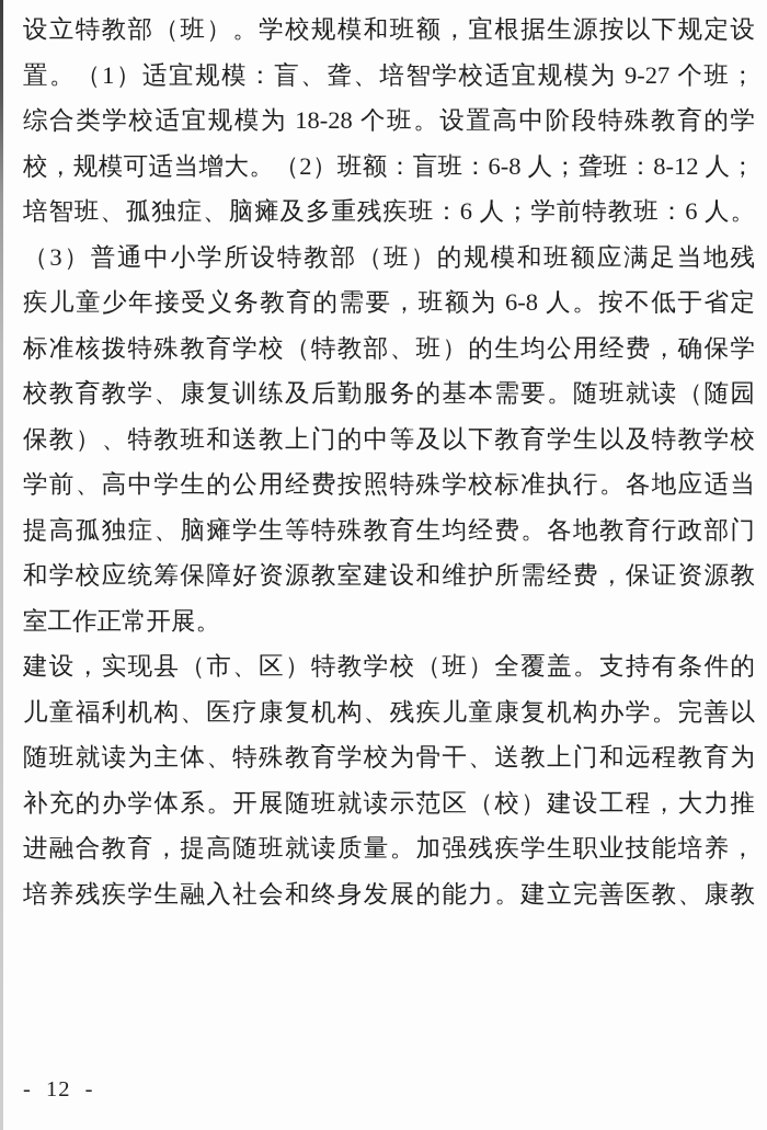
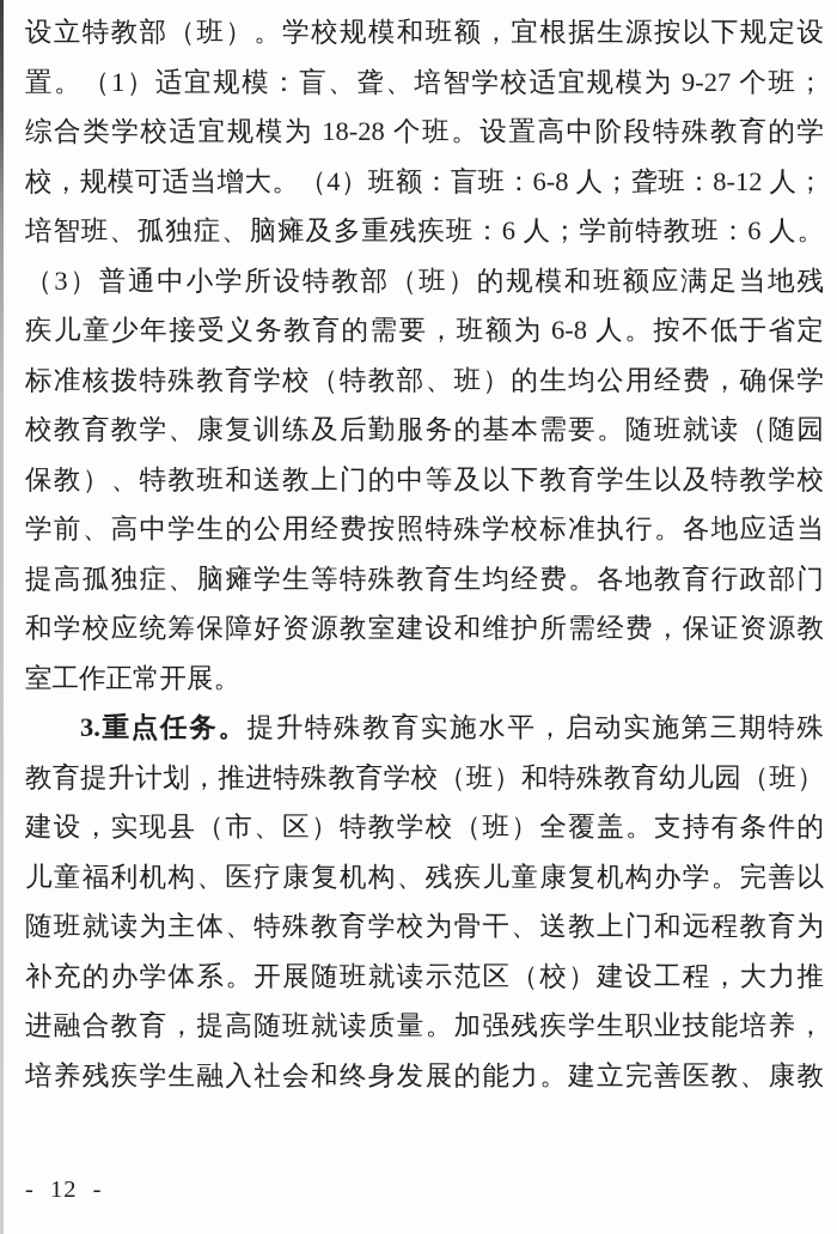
  设立特教部（班）。学校规模和班额，宜根据生源按以下规定设
  置。（1）适宜规模：盲、聋、培智学校适宜规模为 9-27 个班；
  综合类学校适宜规模为 18-28 个班。设置高中阶段特殊教育的学
- 校，规模可适当增大。（2）班额：盲班：6-8 人；聋班：8-12 人；
+ 校，规模可适当增大。（4）班额：盲班：6-8 人；聋班：8-12 人；
  培智班、孤独症、脑瘫及多重残疾班：6 人；学前特教班：6 人。
  （3）普通中小学所设特教部（班）的规模和班额应满足当地残
  疾儿童少年接受义务教育的需要，班额为 6-8 人。按不低于省定
  标准核拨特殊教育学校（特教部、班）的生均公用经费，确保学
  校教育教学、康复训练及后勤服务的基本需要。随班就读（随园
  保教）、特教班和送教上门的中等及以下教育学生以及特教学校
  学前、高中学生的公用经费按照特殊学校标准执行。各地应适当
  提高孤独症、脑瘫学生等特殊教育生均经费。各地教育行政部门
  和学校应统筹保障好资源教室建设和维护所需经费，保证资源教
  室工作正常开展。
+ 3.重点任务。提升特殊教育实施水平，启动实施第三期特殊
+ 教育提升计划，推进特殊教育学校（班）和特殊教育幼儿园（班）
  建设，实现县（市、区）特教学校（班）全覆盖。支持有条件的
  儿童福利机构、医疗康复机构、残疾儿童康复机构办学。完善以
  随班就读为主体、特殊教育学校为骨干、送教上门和远程教育为
  补充的办学体系。开展随班就读示范区（校）建设工程，大力推
  进融合教育，提高随班就读质量。加强残疾学生职业技能培养，
  培养残疾学生融入社会和终身发展的能力。建立完善医教、康教
  - 12 -
